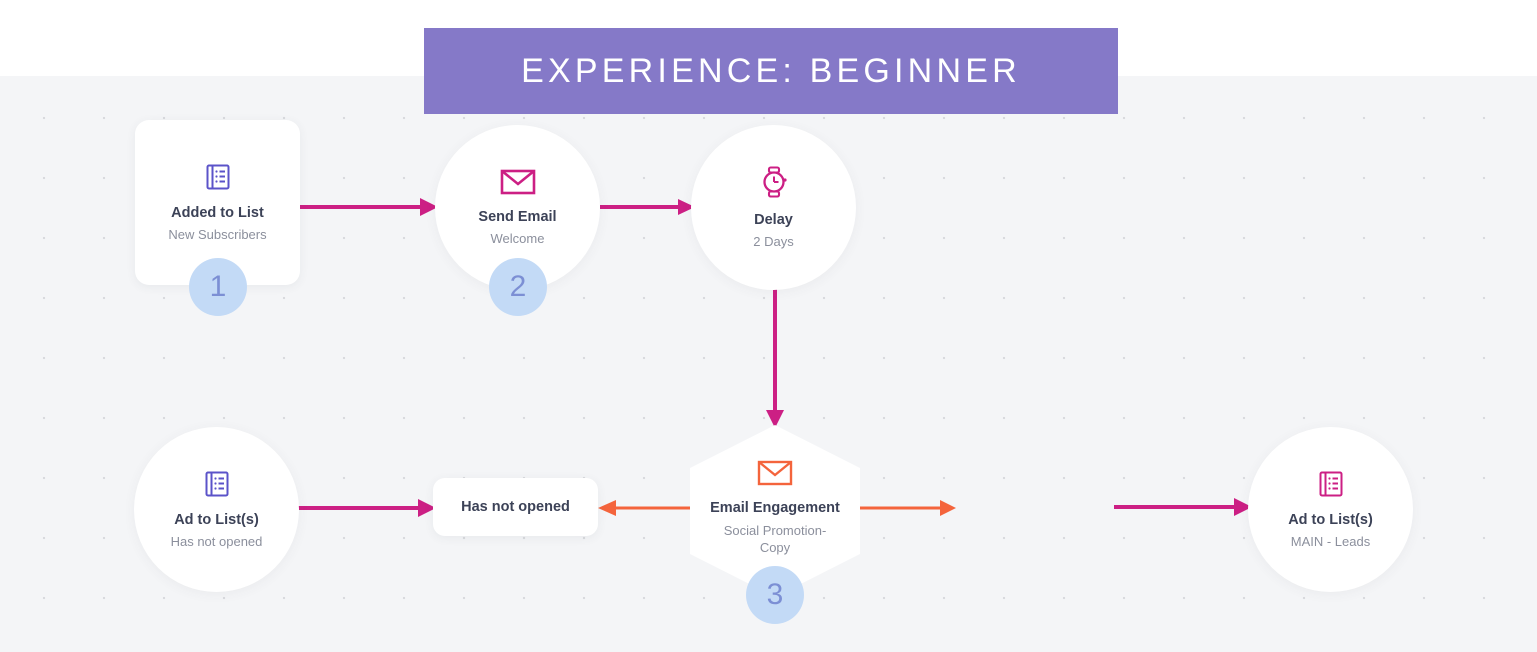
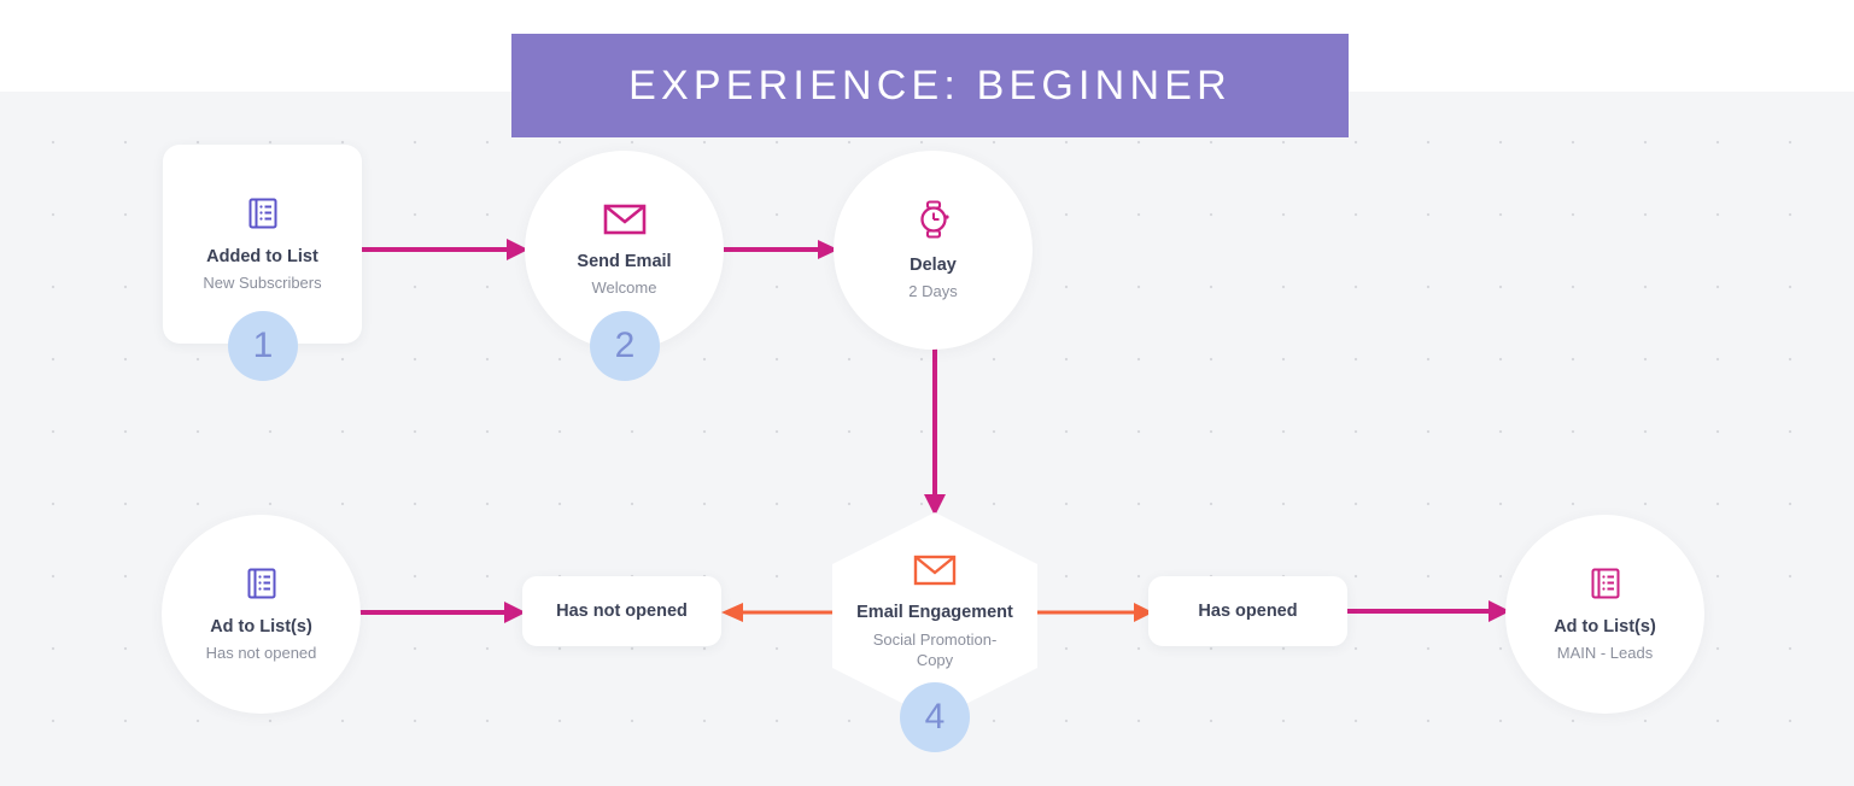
  Added to List
  New Subscribers
  1
  Send Email
  Welcome
  2
  Delay
  2 Days
  Email Engagement
  Social Promotion-Copy
- 3
+ 4
  Ad to List(s)
  Has not opened
  Ad to List(s)
  MAIN - Leads
  Has not opened
+ Has opened
  EXPERIENCE: BEGINNER
